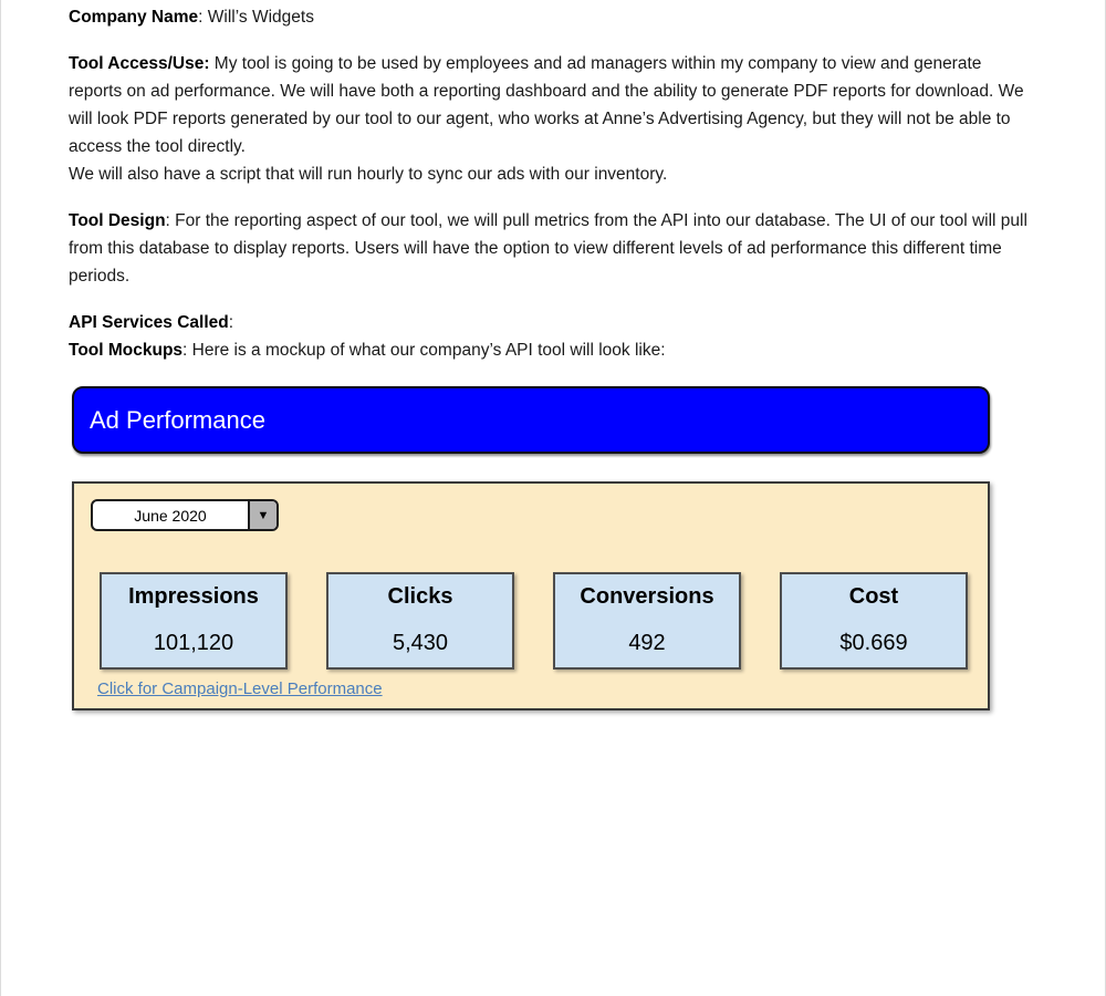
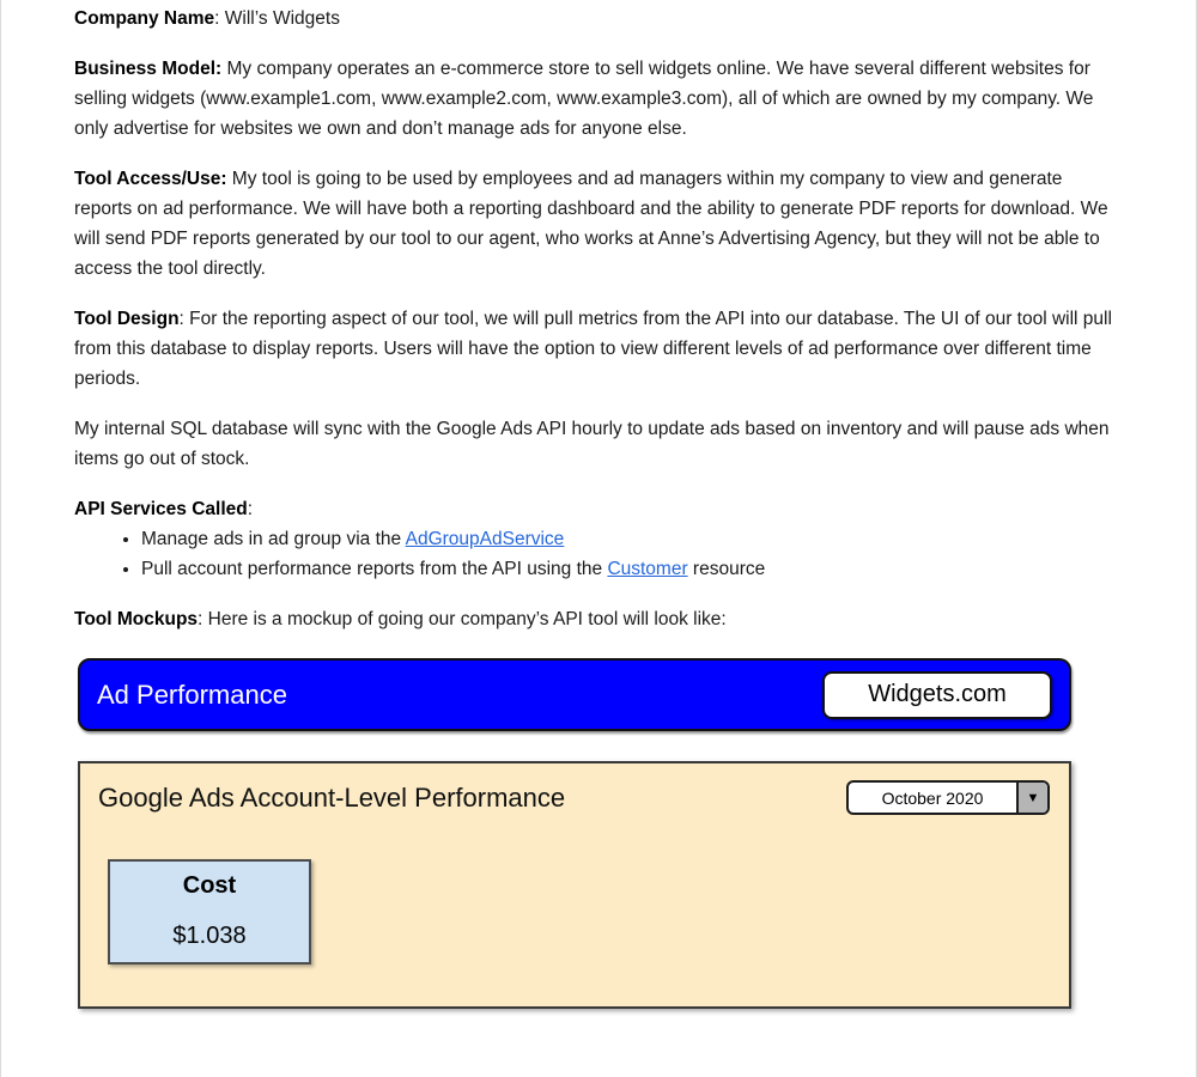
  Company Name: Will’s Widgets
+ Business Model: My company operates an e-commerce store to sell widgets online. We have several different websites for selling widgets (www.example1.com, www.example2.com, www.example3.com), all of which are owned by my company. We only advertise for websites we own and don’t manage ads for anyone else.
- Tool Access/Use: My tool is going to be used by employees and ad managers within my company to view and generate reports on ad performance. We will have both a reporting dashboard and the ability to generate PDF reports for download. We will look PDF reports generated by our tool to our agent, who works at Anne’s Advertising Agency, but they will not be able to access the tool directly.
+ Tool Access/Use: My tool is going to be used by employees and ad managers within my company to view and generate reports on ad performance. We will have both a reporting dashboard and the ability to generate PDF reports for download. We will send PDF reports generated by our tool to our agent, who works at Anne’s Advertising Agency, but they will not be able to access the tool directly.
- We will also have a script that will run hourly to sync our ads with our inventory.
- Tool Design: For the reporting aspect of our tool, we will pull metrics from the API into our database. The UI of our tool will pull from this database to display reports. Users will have the option to view different levels of ad performance this different time periods.
+ Tool Design: For the reporting aspect of our tool, we will pull metrics from the API into our database. The UI of our tool will pull from this database to display reports. Users will have the option to view different levels of ad performance over different time periods.
+ My internal SQL database will sync with the Google Ads API hourly to update ads based on inventory and will pause ads when items go out of stock.
  API Services Called:
+ Manage ads in ad group via the AdGroupAdService
+ Pull account performance reports from the API using the Customer resource
- Tool Mockups: Here is a mockup of what our company’s API tool will look like:
+ Tool Mockups: Here is a mockup of going our company’s API tool will look like:
  Ad Performance
+ Widgets.com
+ Google Ads Account-Level Performance
- June 2020
+ October 2020
  ▼
- Impressions
- 101,120
- Clicks
- 5,430
- Conversions
- 492
  Cost
- $0.669
+ $1.038
- Click for Campaign-Level Performance
